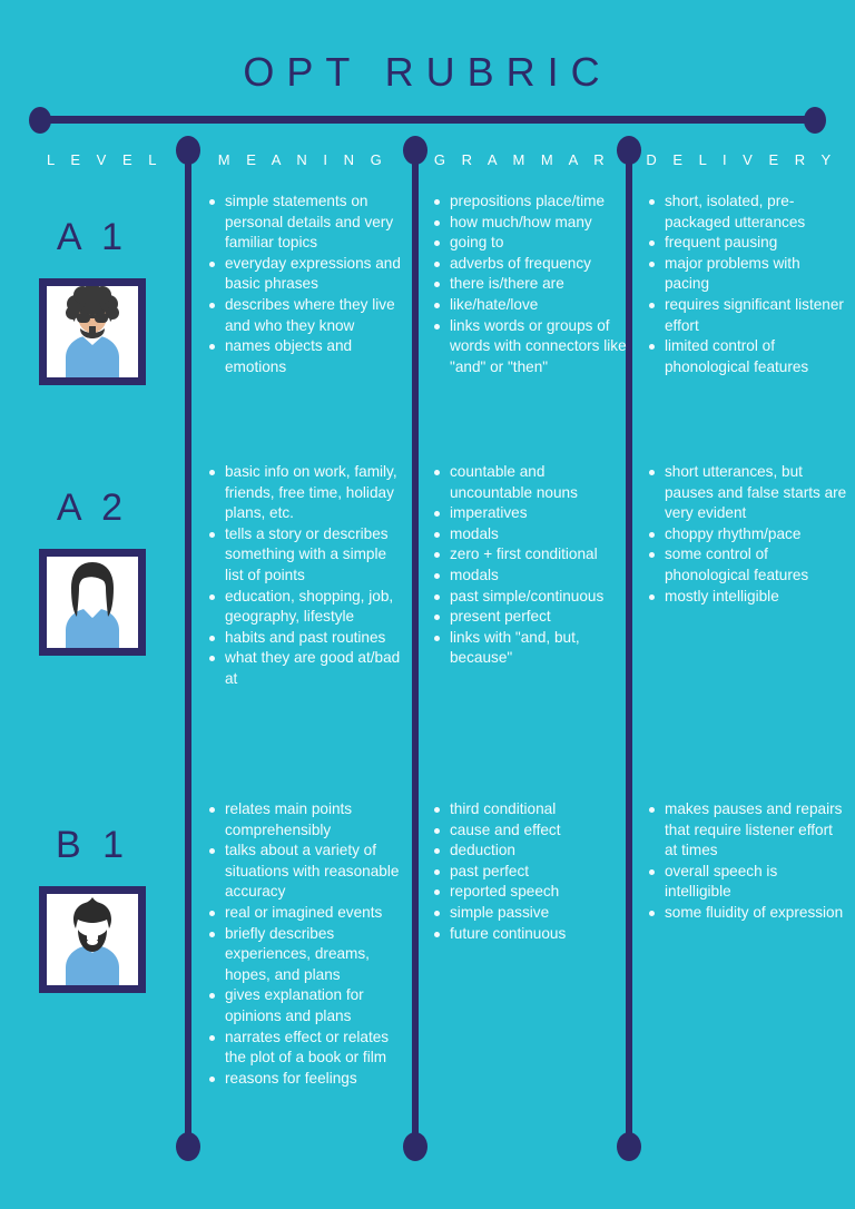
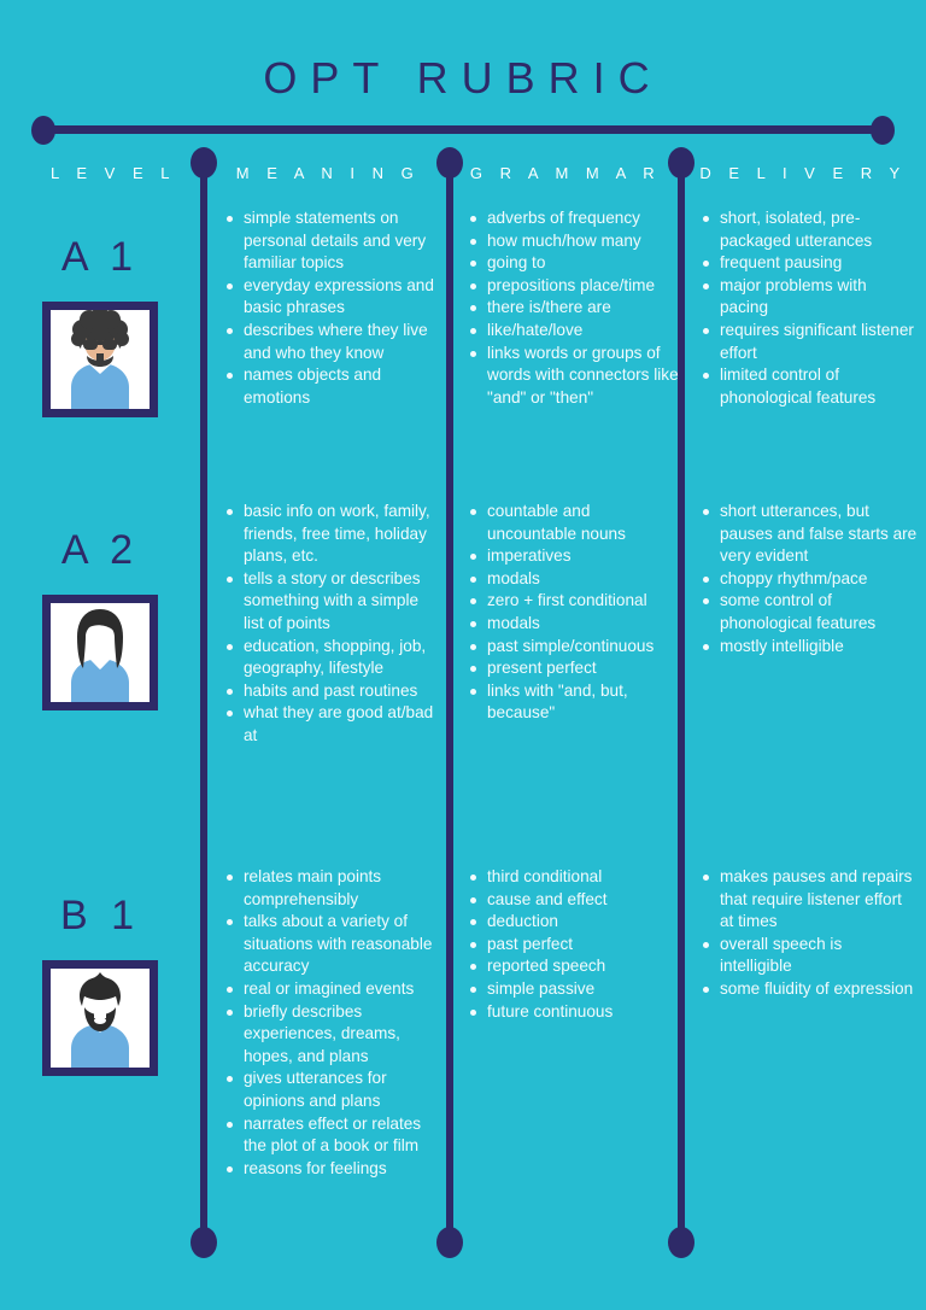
  OPT RUBRIC
  L E V E L
  M E A N I N G
  G R A M M A R
  D E L I V E R Y
  A 1
  simple statements on personal details and very familiar topics
  everyday expressions and basic phrases
  describes where they live and who they know
  names objects and emotions
- prepositions place/time
+ adverbs of frequency
  how much/how many
  going to
- adverbs of frequency
+ prepositions place/time
  there is/there are
  like/hate/love
  links words or groups of words with connectors like "and" or "then"
  short, isolated, pre-packaged utterances
  frequent pausing
  major problems with pacing
  requires significant listener effort
  limited control of phonological features
  A 2
  basic info on work, family, friends, free time, holiday plans, etc.
  tells a story or describes something with a simple list of points
  education, shopping, job, geography, lifestyle
  habits and past routines
  what they are good at/bad at
  countable and uncountable nouns
  imperatives
  modals
  zero + first conditional
  modals
  past simple/continuous
  present perfect
  links with "and, but, because"
  short utterances, but pauses and false starts are very evident
  choppy rhythm/pace
  some control of phonological features
  mostly intelligible
  B 1
  relates main points comprehensibly
  talks about a variety of situations with reasonable accuracy
  real or imagined events
  briefly describes experiences, dreams, hopes, and plans
- gives explanation for opinions and plans
+ gives utterances for opinions and plans
  narrates effect or relates the plot of a book or film
  reasons for feelings
  third conditional
  cause and effect
  deduction
  past perfect
  reported speech
  simple passive
  future continuous
  makes pauses and repairs that require listener effort at times
  overall speech is intelligible
  some fluidity of expression
